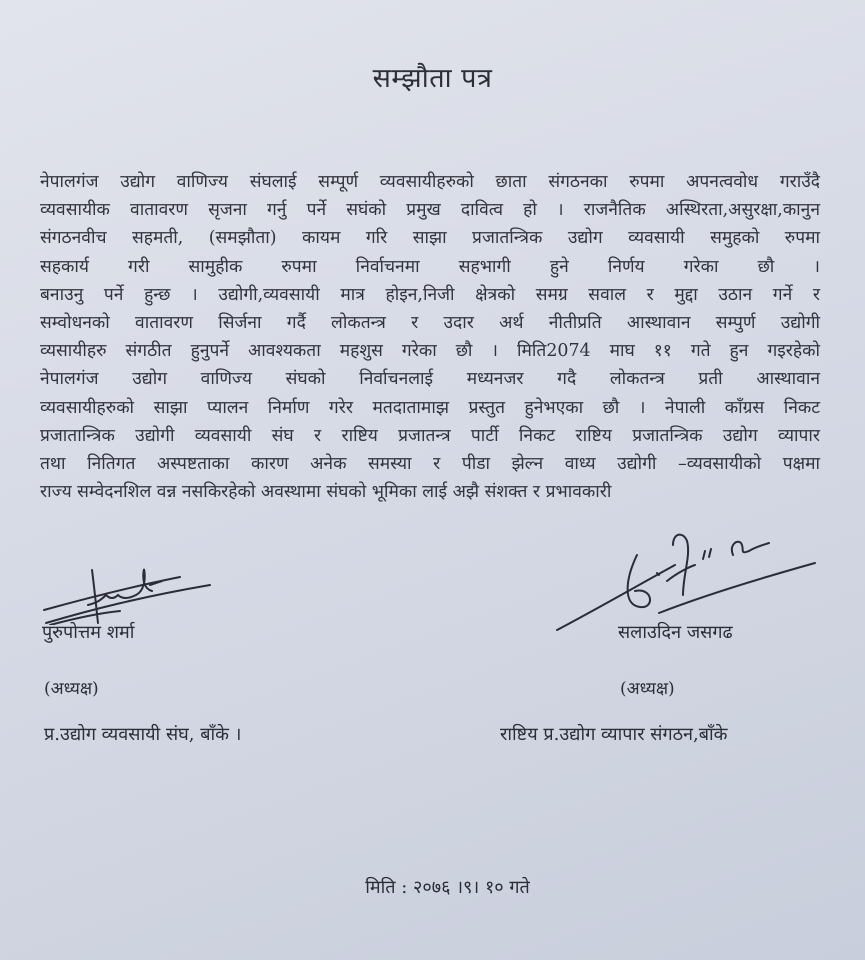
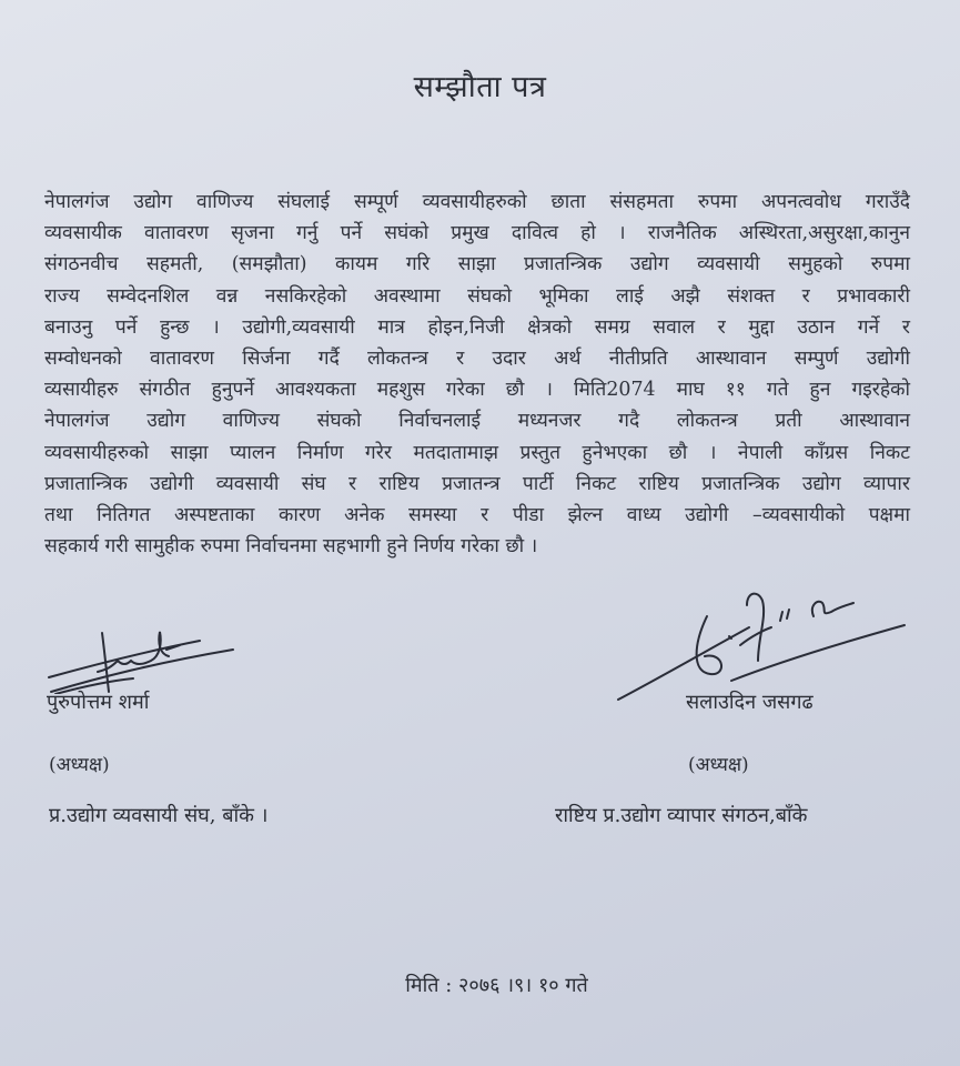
  सम्झौता पत्र
- नेपालगंज उद्योग वाणिज्य संघलाई सम्पूर्ण व्यवसायीहरुको छाता संगठनका रुपमा अपनत्ववोध गराउँदै
+ नेपालगंज उद्योग वाणिज्य संघलाई सम्पूर्ण व्यवसायीहरुको छाता संसहमता रुपमा अपनत्ववोध गराउँदै
  व्यवसायीक वातावरण सृजना गर्नु पर्ने सघंको प्रमुख दावित्व हो । राजनैतिक अस्थिरता,असुरक्षा,कानुन
  संगठनवीच सहमती, (समझौता) कायम गरि साझा प्रजातन्त्रिक उद्योग व्यवसायी समुहको रुपमा
- सहकार्य गरी सामुहीक रुपमा निर्वाचनमा सहभागी हुने निर्णय गरेका छौ ।
+ राज्य सम्वेदनशिल वन्न नसकिरहेको अवस्थामा संघको भूमिका लाई अझै संशक्त र प्रभावकारी
  बनाउनु पर्ने हुन्छ । उद्योगी,व्यवसायी मात्र होइन,निजी क्षेत्रको समग्र सवाल र मुद्दा उठान गर्ने र
  सम्वोधनको वातावरण सिर्जना गर्दै लोकतन्त्र र उदार अर्थ नीतीप्रति आस्थावान सम्पुर्ण उद्योगी
  व्यसायीहरु संगठीत हुनुपर्ने आवश्यकता महशुस गरेका छौ । मिति2074 माघ ११ गते हुन गइरहेको
  नेपालगंज उद्योग वाणिज्य संघको निर्वाचनलाई मध्यनजर गदै लोकतन्त्र प्रती आस्थावान
  व्यवसायीहरुको साझा प्यालन निर्माण गरेर मतदातामाझ प्रस्तुत हुनेभएका छौ । नेपाली काँग्रस निकट
  प्रजातान्त्रिक उद्योगी व्यवसायी संघ र राष्टिय प्रजातन्त्र पार्टी निकट राष्टिय प्रजातन्त्रिक उद्योग व्यापार
  तथा नितिगत अस्पष्टताका कारण अनेक समस्या र पीडा झेल्न वाध्य उद्योगी –व्यवसायीको पक्षमा
- राज्य सम्वेदनशिल वन्न नसकिरहेको अवस्थामा संघको भूमिका लाई अझै संशक्त र प्रभावकारी
+ सहकार्य गरी सामुहीक रुपमा निर्वाचनमा सहभागी हुने निर्णय गरेका छौ ।
  पुरुपोत्तम शर्मा
  सलाउदिन जसगढ
  (अध्यक्ष)
  (अध्यक्ष)
  प्र.उद्योग व्यवसायी संघ, बाँके ।
  राष्टिय प्र.उद्योग व्यापार संगठन,बाँके
  मिति : २०७६ ।९। १० गते
